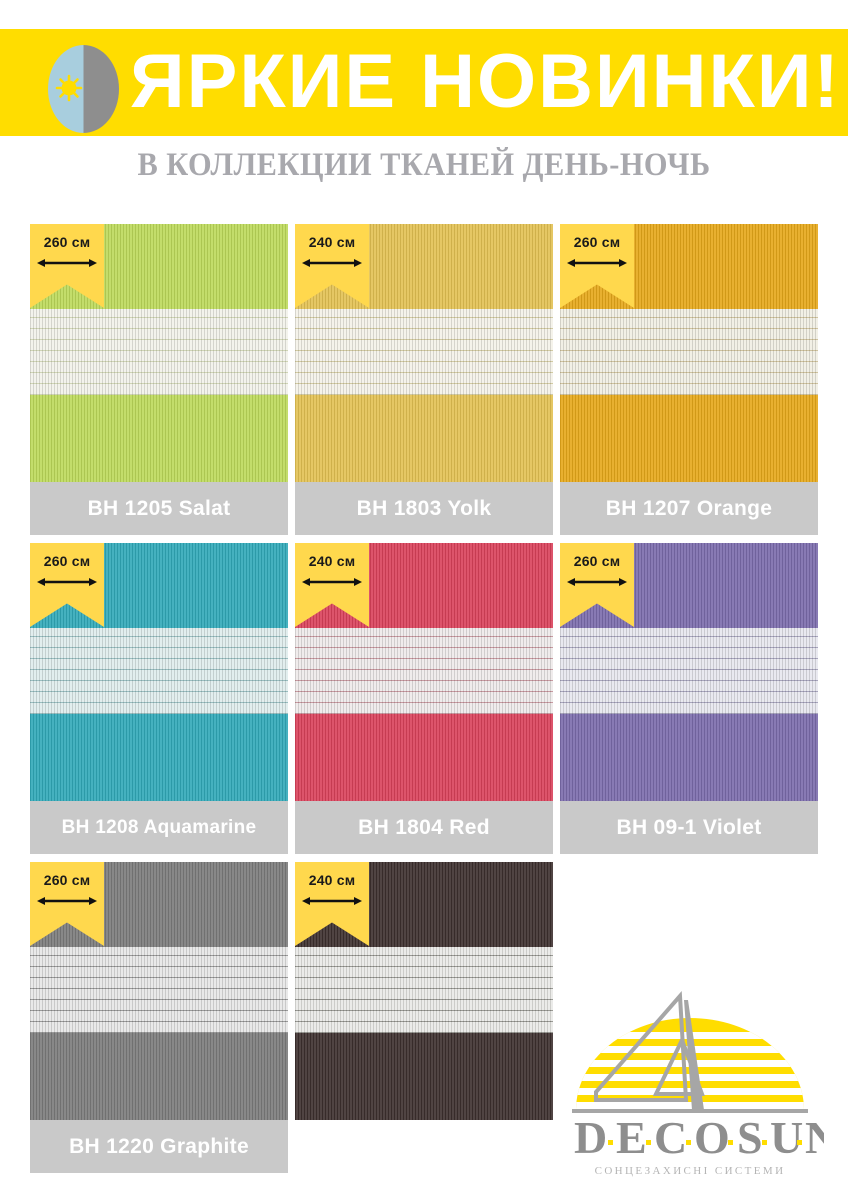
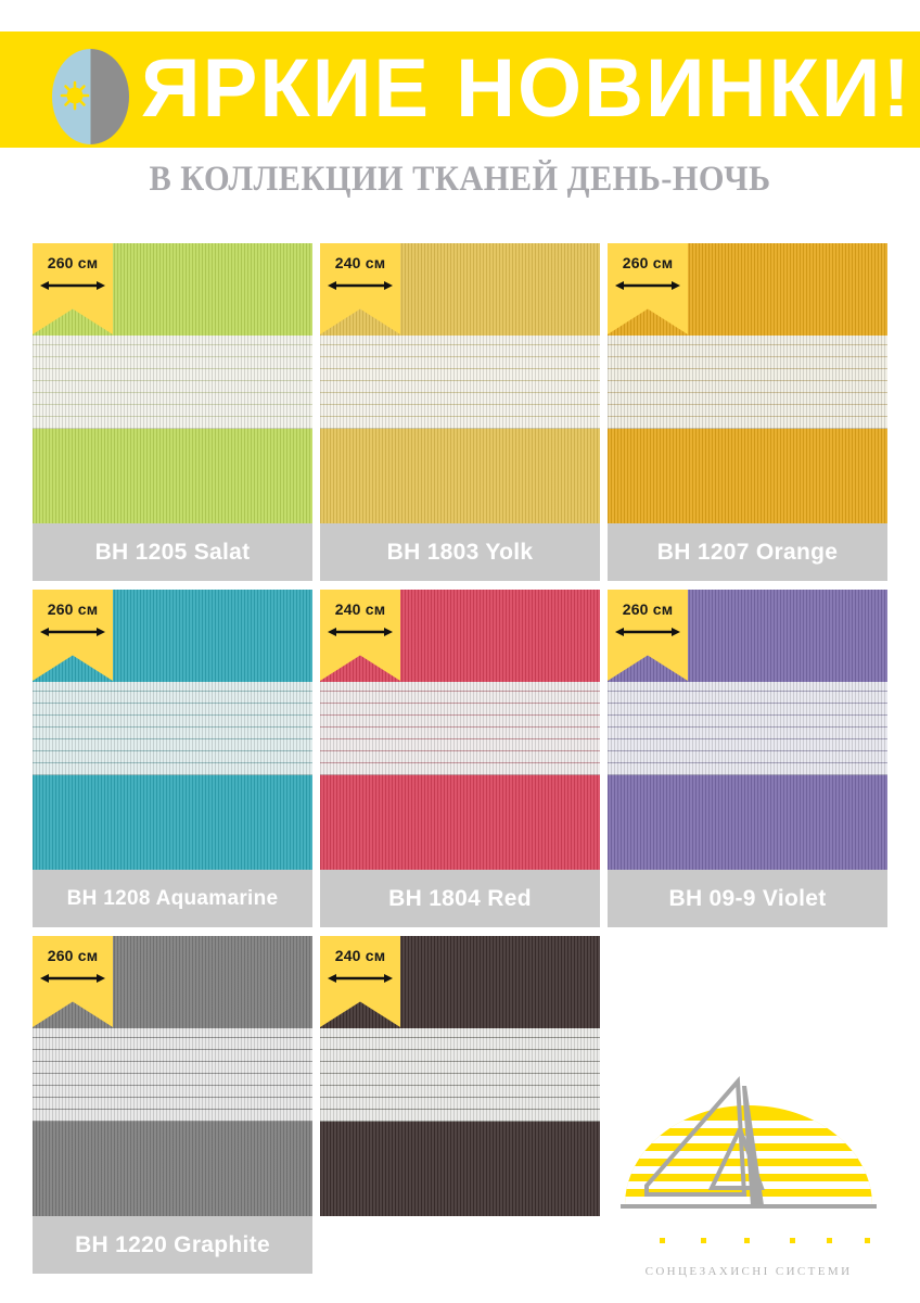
  ЯРКИЕ НОВИНКИ!
  В КОЛЛЕКЦИИ ТКАНЕЙ ДЕНЬ-НОЧЬ
  260 см
  BH 1205 Salat
  240 см
  BH 1803 Yolk
  260 см
  BH 1207 Orange
  260 см
  BH 1208 Aquamarine
  240 см
  BH 1804 Red
  260 см
- BH 09-1 Violet
+ BH 09-9 Violet
  260 см
  BH 1220 Graphite
  240 см
- D
- E
- C
- O
- S
- U
- N
  СОНЦЕЗАХИСНІ СИСТЕМИ
